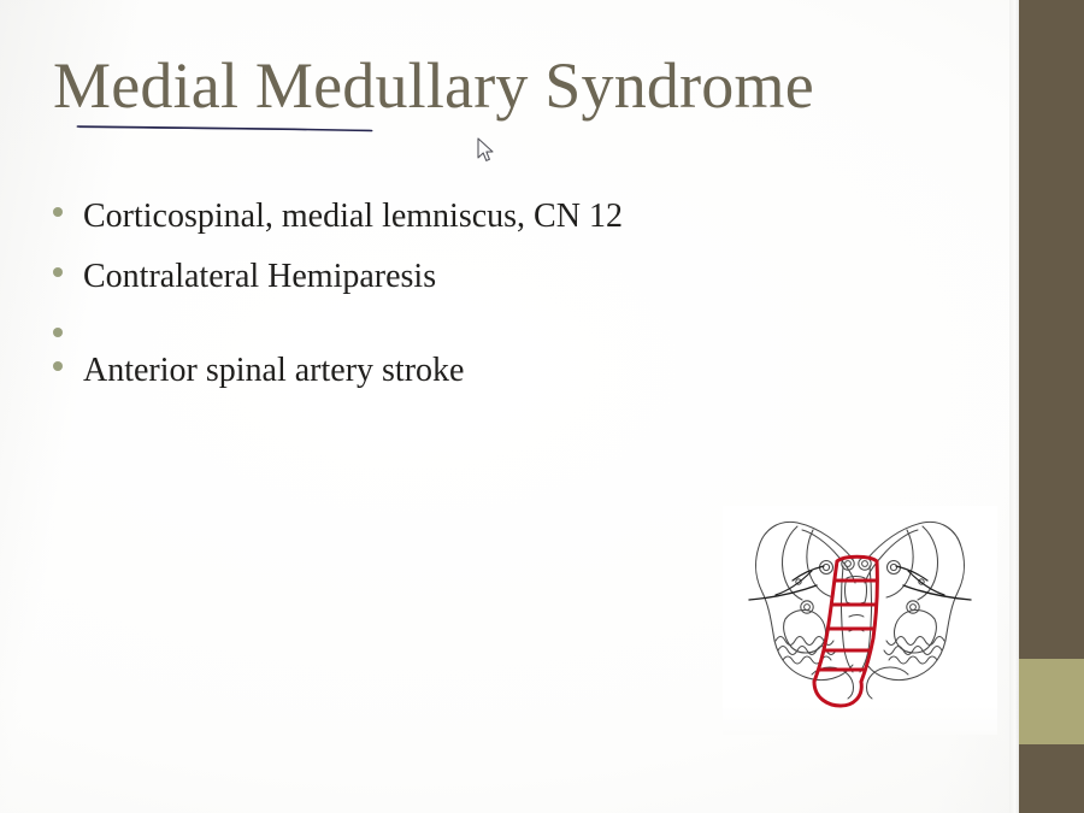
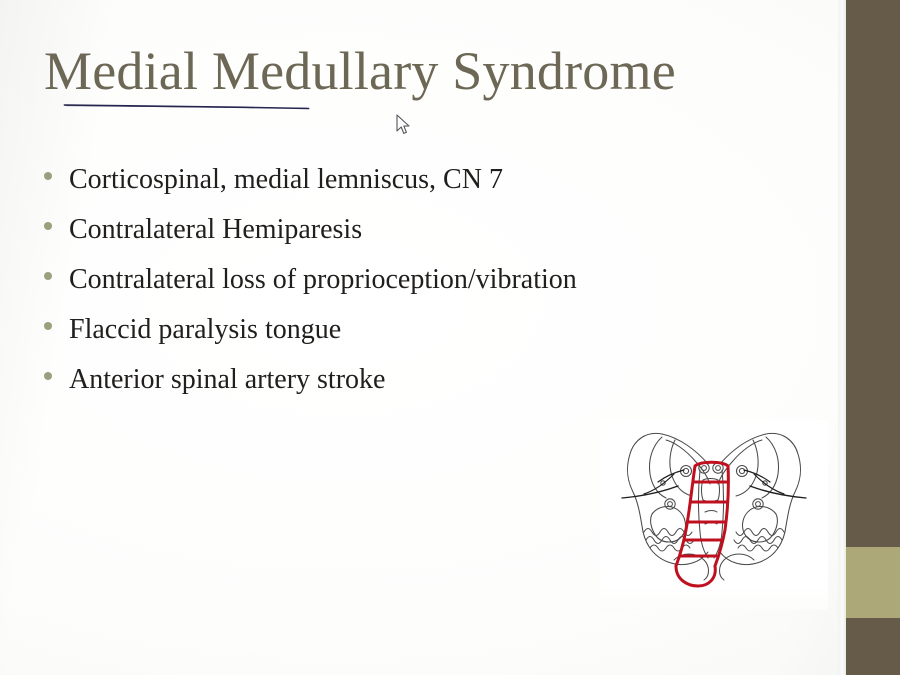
  Medial Medullary Syndrome
- Corticospinal, medial lemniscus, CN 12
+ Corticospinal, medial lemniscus, CN 7
  Contralateral Hemiparesis
+ Contralateral loss of proprioception/vibration
+ Flaccid paralysis tongue
  Anterior spinal artery stroke
